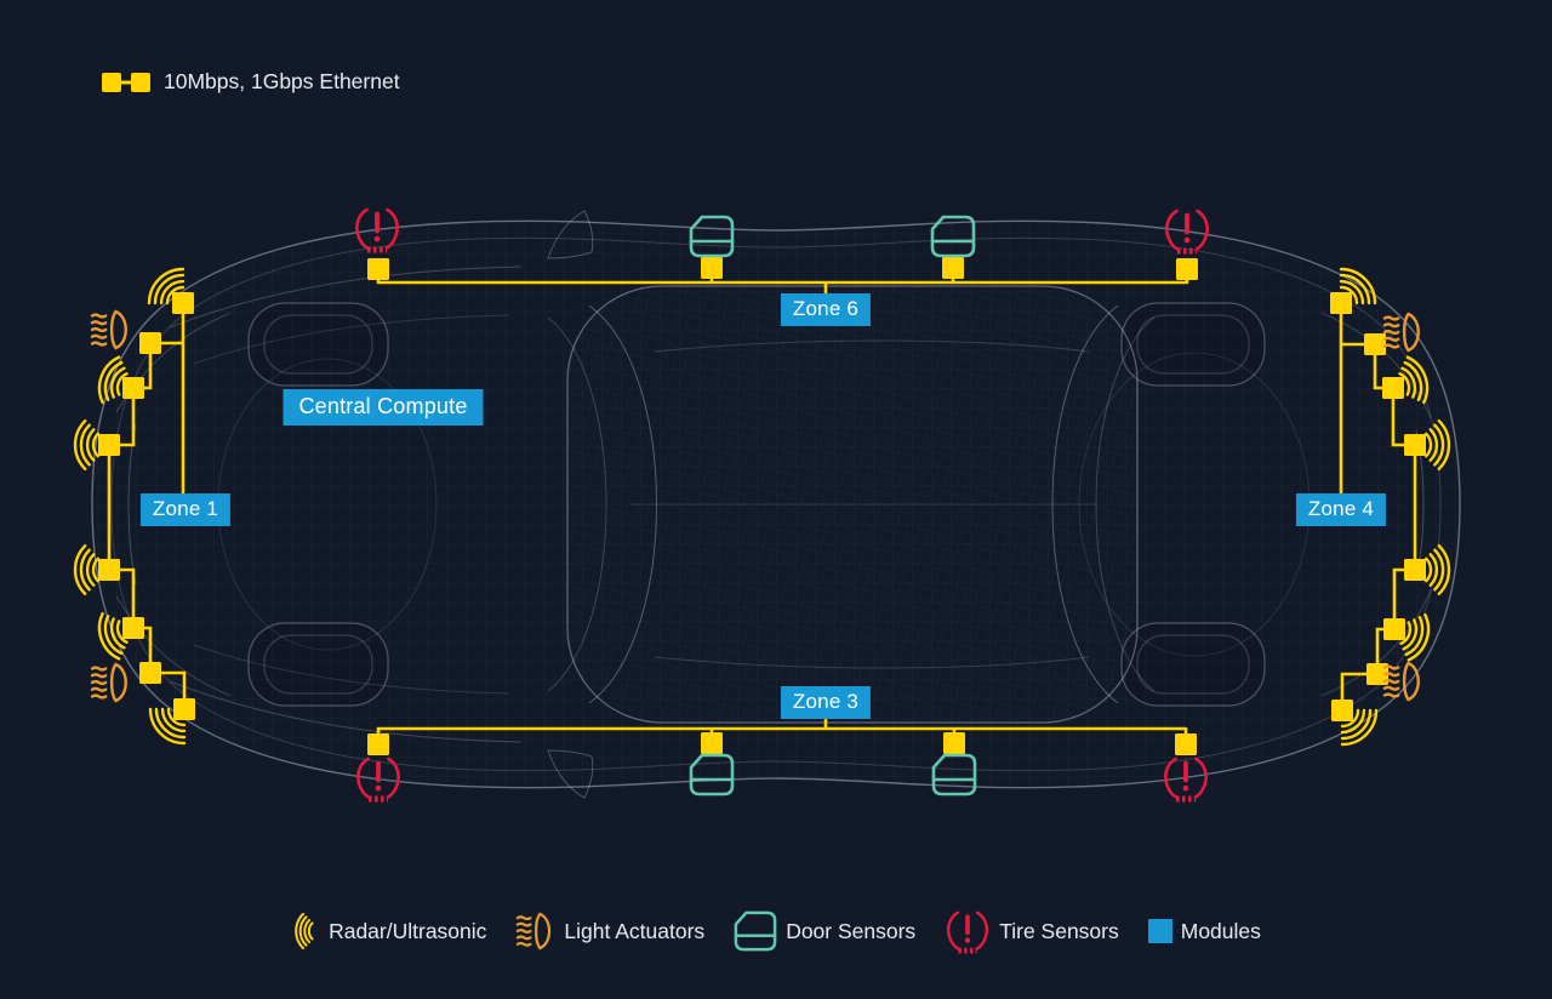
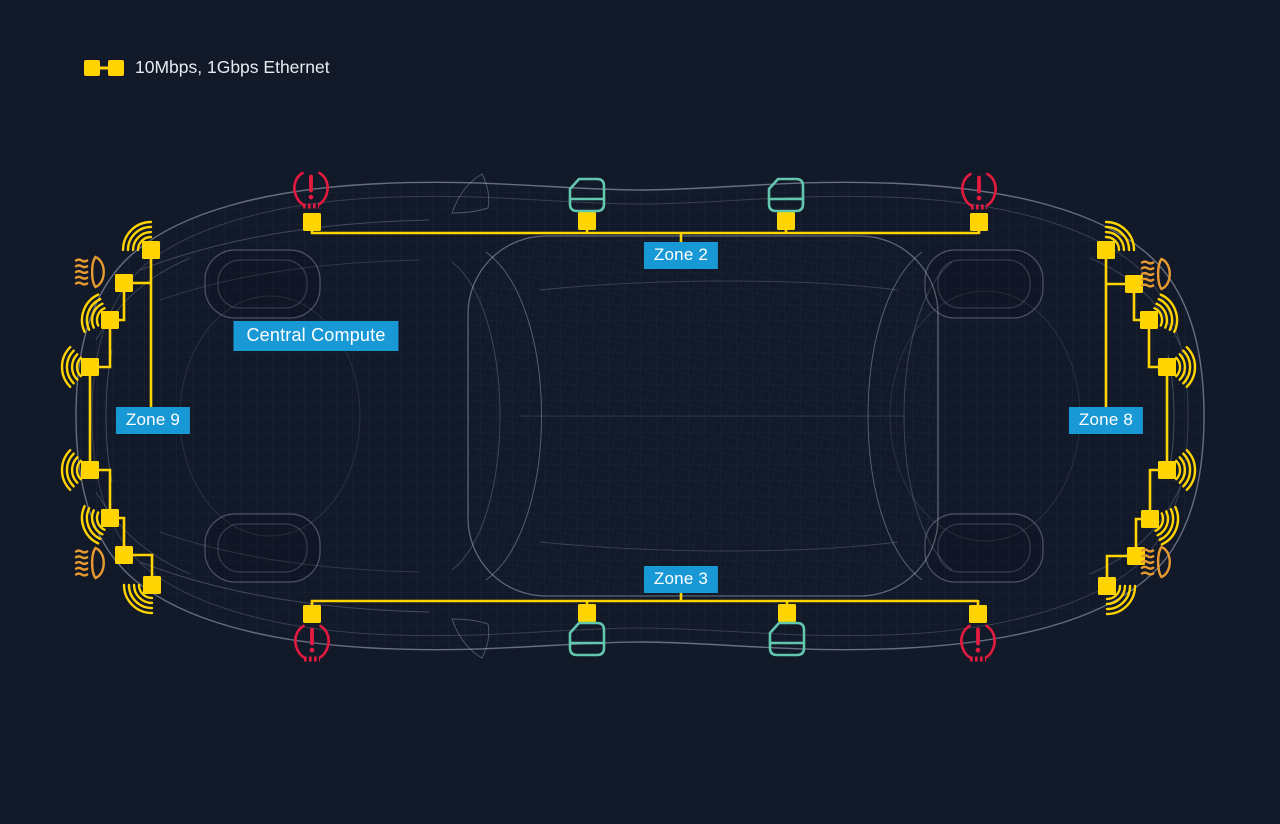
- Zone 1
+ Zone 9
- Zone 6
+ Zone 2
  Zone 3
- Zone 4
+ Zone 8
  Central Compute
  10Mbps, 1Gbps Ethernet
- Radar/Ultrasonic
- Light Actuators
- Door Sensors
- Tire Sensors
- Modules
